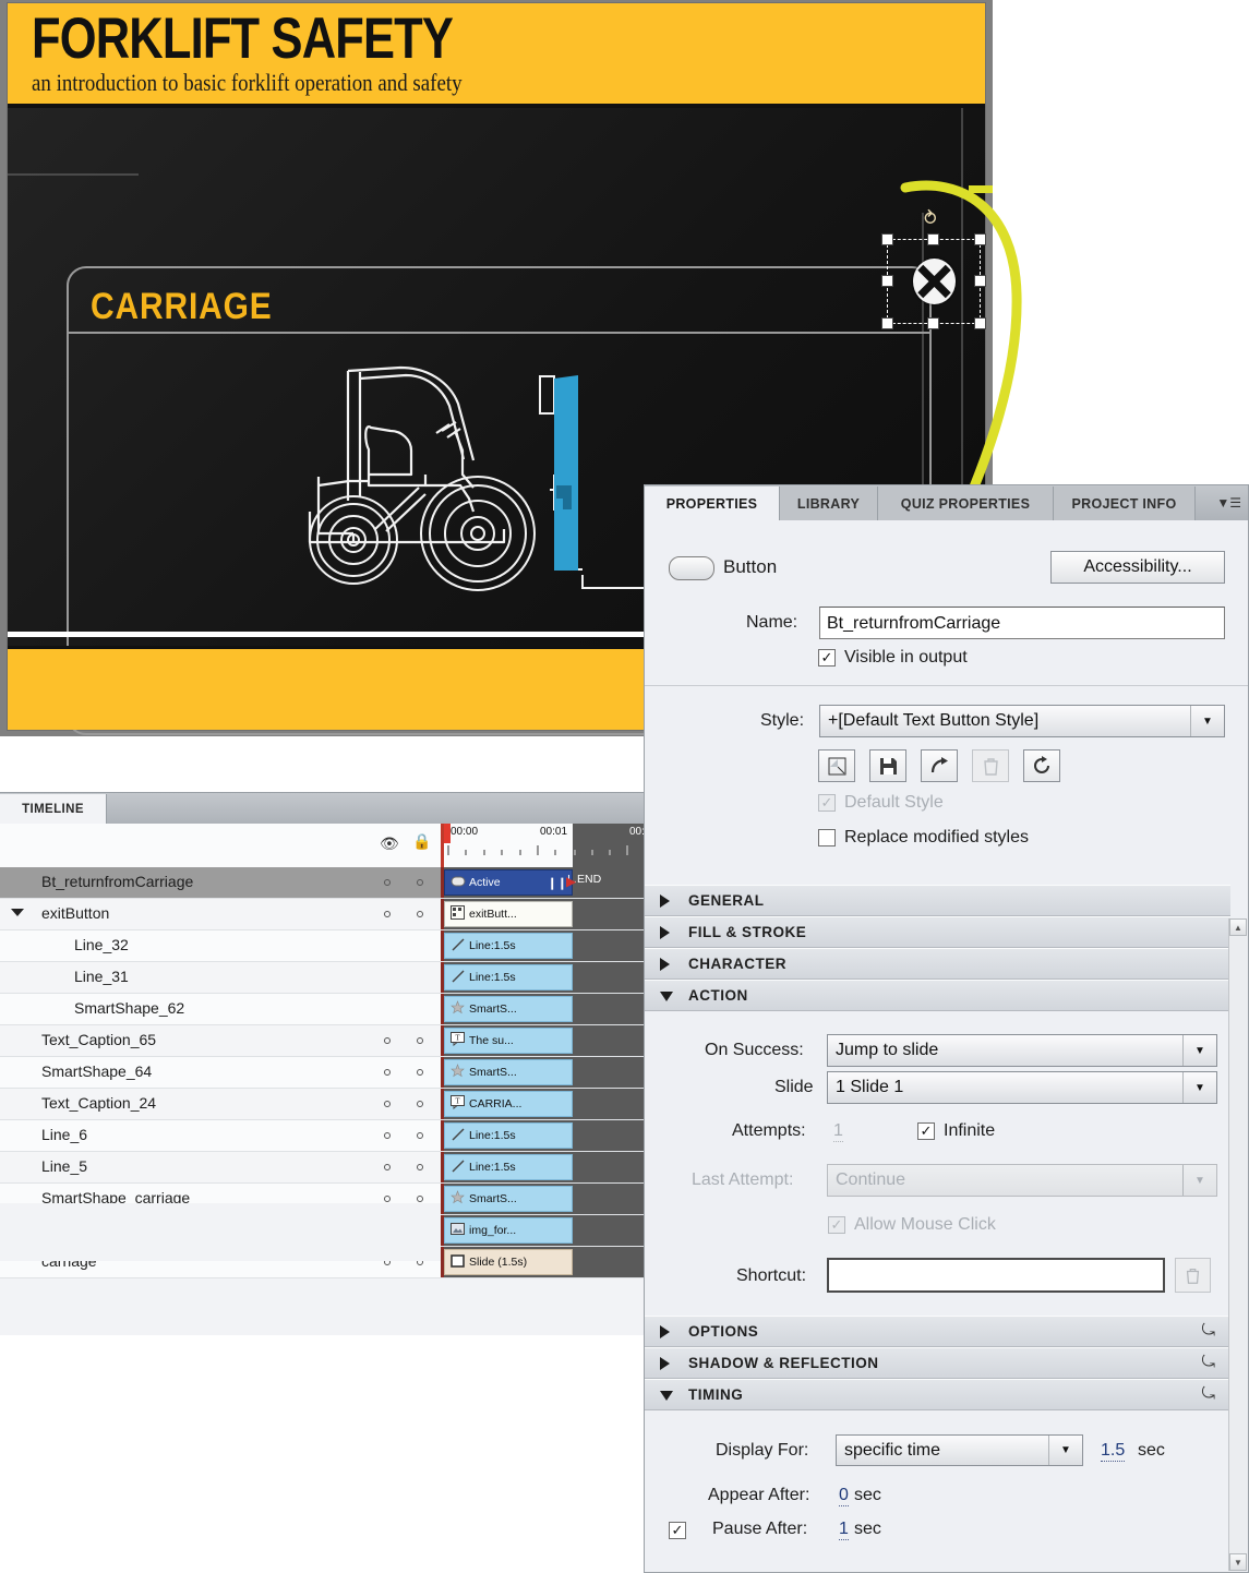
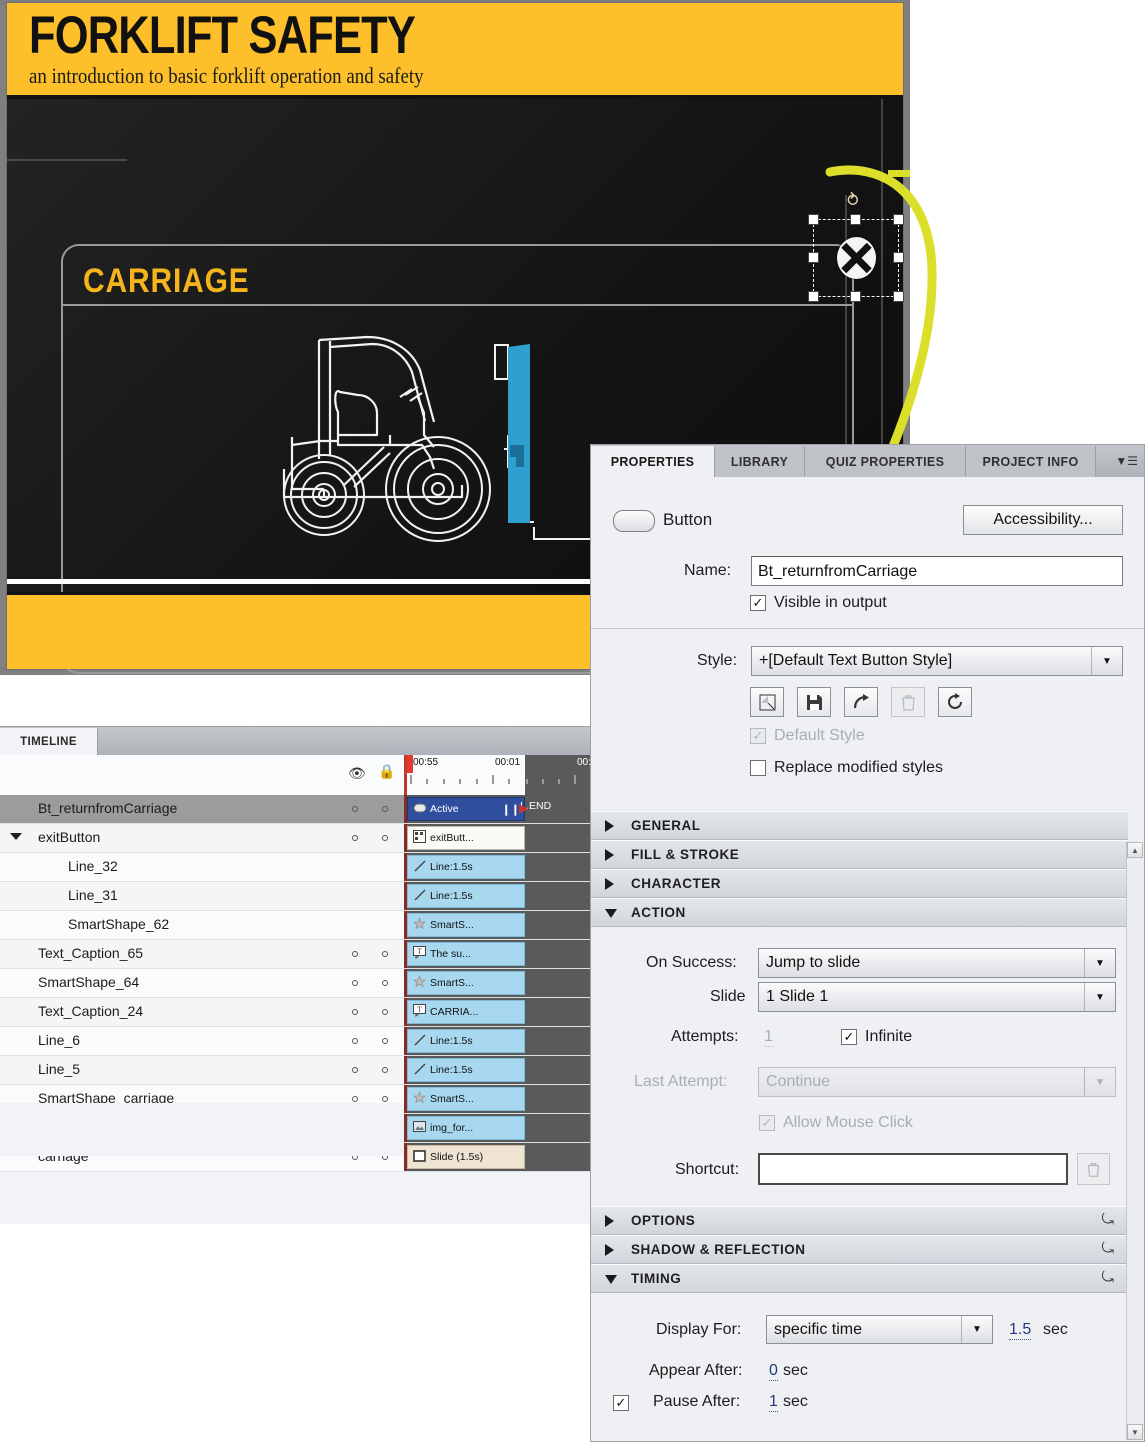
  FORKLIFT SAFETY
  an introduction to basic forklift operation and safety
  CARRIAGE
  ⥁
  TIMELINE
  👁
  🔒
- 00:00
+ 00:55
  00:01
  Bt_returnfromCarriage
  Active
  ❙❙
  I..
  ▶
  END
  exitButton
  exitButt...
  Line_32
  Line:1.5s
  Line_31
  Line:1.5s
  SmartShape_62
  SmartS...
  Text_Caption_65
  T
  The su...
  SmartShape_64
  SmartS...
  Text_Caption_24
  T
  CARRIA...
  Line_6
  Line:1.5s
  Line_5
  Line:1.5s
  SmartShape_carriage
  SmartS...
  img_for...
  carriage
  Slide (1.5s)
  PROPERTIES
  LIBRARY
  QUIZ PROPERTIES
  PROJECT INFO
  ▼☰
  Button
  Accessibility...
  Name:
  Bt_returnfromCarriage
  ✓
  Visible in output
  Style:
  +[Default Text Button Style]
  ▼
  ✓
  Default Style
  Replace modified styles
  GENERAL
  FILL & STROKE
  CHARACTER
  ACTION
  On Success:
  Jump to slide
  ▼
  Slide
  1 Slide 1
  ▼
  Attempts:
  1
  ✓
  Infinite
  Last Attempt:
  Continue
  ▼
  ✓
  Allow Mouse Click
  Shortcut:
  OPTIONS
  ⤿
  SHADOW & REFLECTION
  ⤿
  TIMING
  ⤿
  Display For:
  specific time
  ▼
  1.5
  sec
  Appear After:
  0
  sec
  ✓
  Pause After:
  1
  sec
  ▲
  ▼
